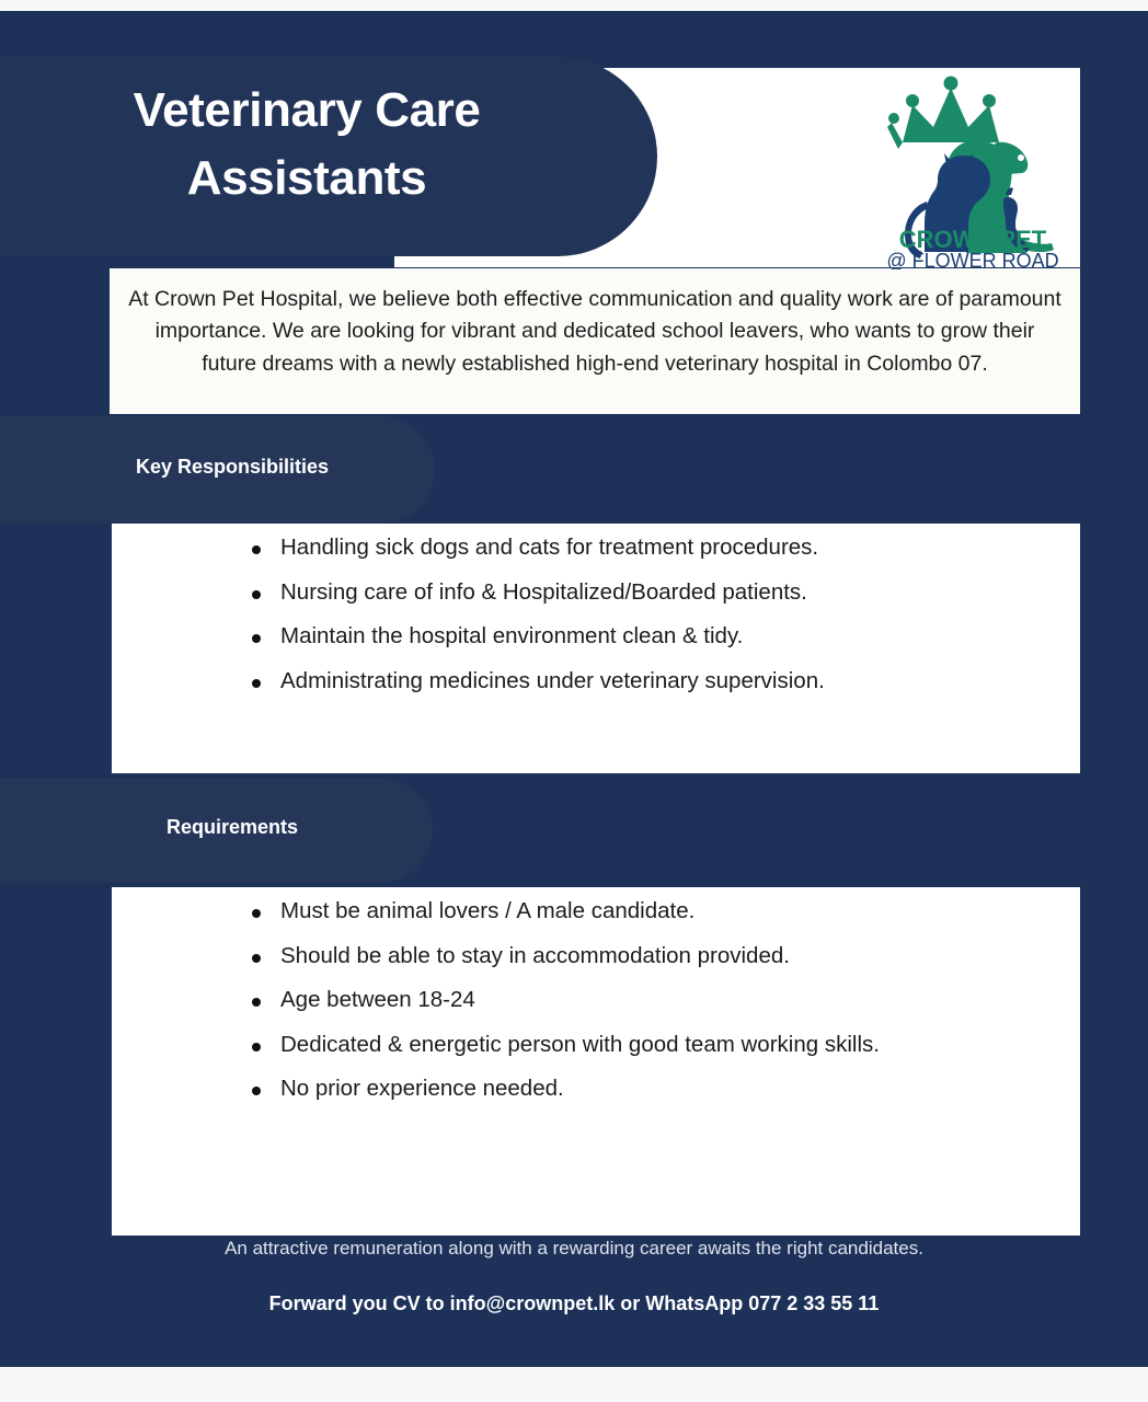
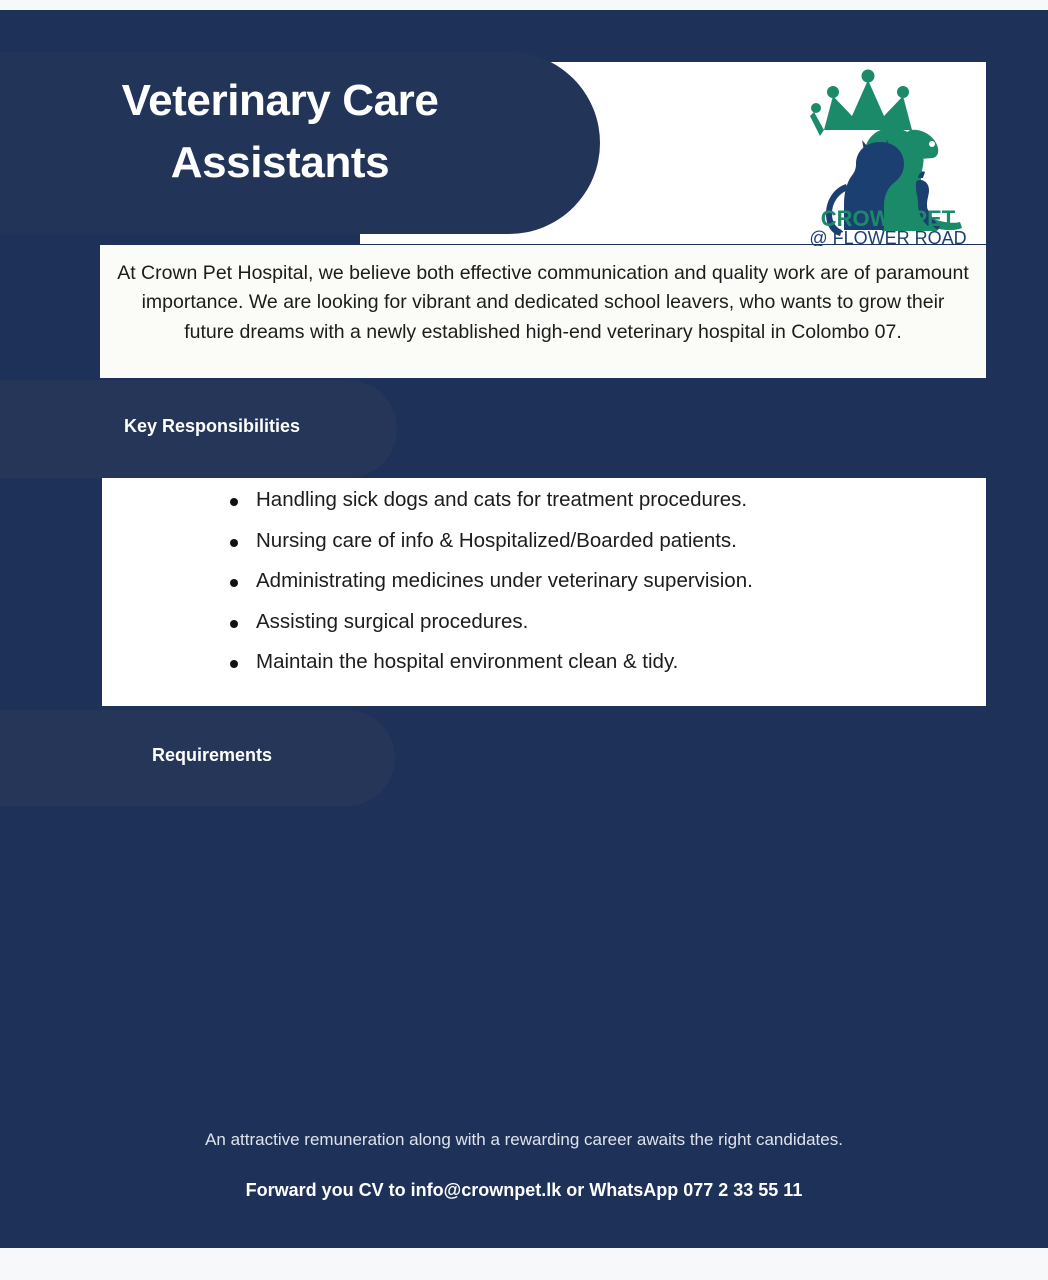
  Veterinary Care Assistants
  CROWN PET
  @ FLOWER ROAD
  At Crown Pet Hospital, we believe both effective communication and quality work are of paramount importance. We are looking for vibrant and dedicated school leavers, who wants to grow their future dreams with a newly established high-end veterinary hospital in Colombo 07.
  Key Responsibilities
  Handling sick dogs and cats for treatment procedures.
  Nursing care of info & Hospitalized/Boarded patients.
- Maintain the hospital environment clean & tidy.
+ Administrating medicines under veterinary supervision.
+ Assisting surgical procedures.
- Administrating medicines under veterinary supervision.
+ Maintain the hospital environment clean & tidy.
  Requirements
- Must be animal lovers / A male candidate.
- Should be able to stay in accommodation provided.
- Age between 18-24
- Dedicated & energetic person with good team working skills.
- No prior experience needed.
  An attractive remuneration along with a rewarding career awaits the right candidates.
  Forward you CV to info@crownpet.lk or WhatsApp 077 2 33 55 11
